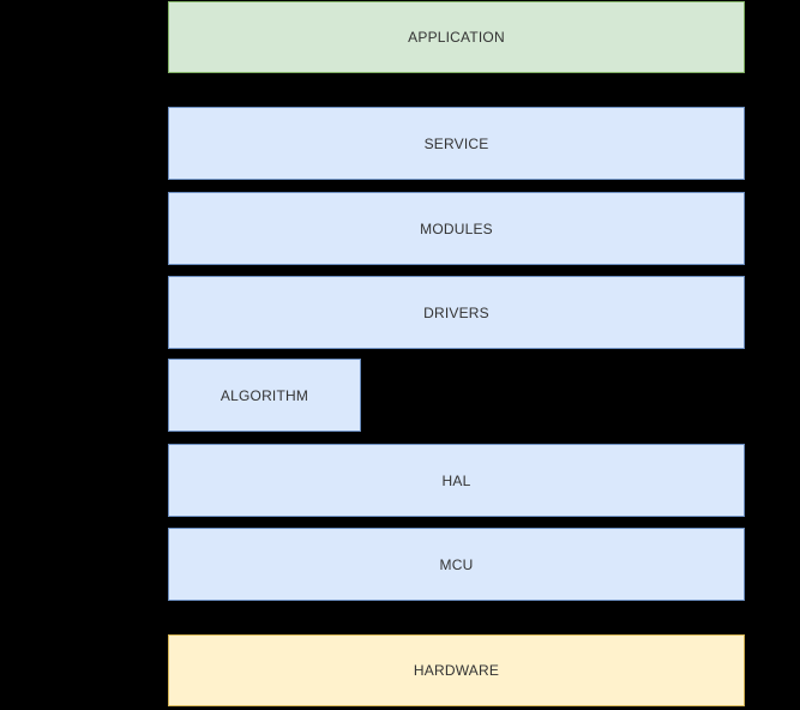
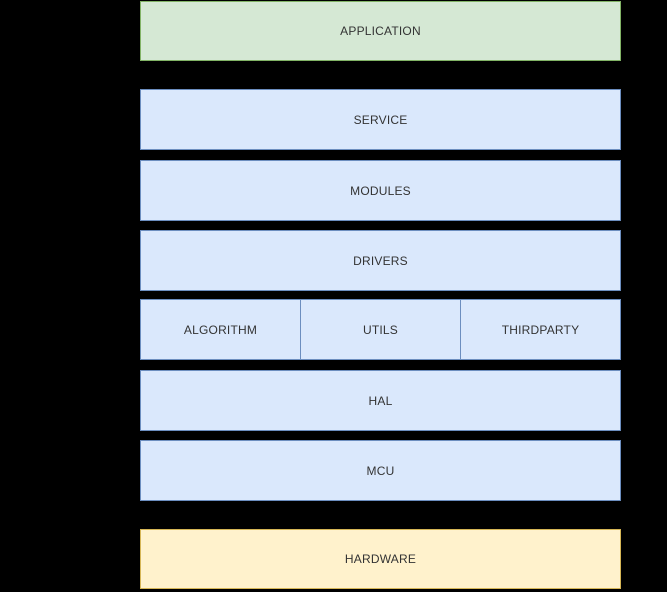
  APPLICATION
  SERVICE
  MODULES
  DRIVERS
  ALGORITHM
+ UTILS
+ THIRDPARTY
  HAL
  MCU
  HARDWARE
